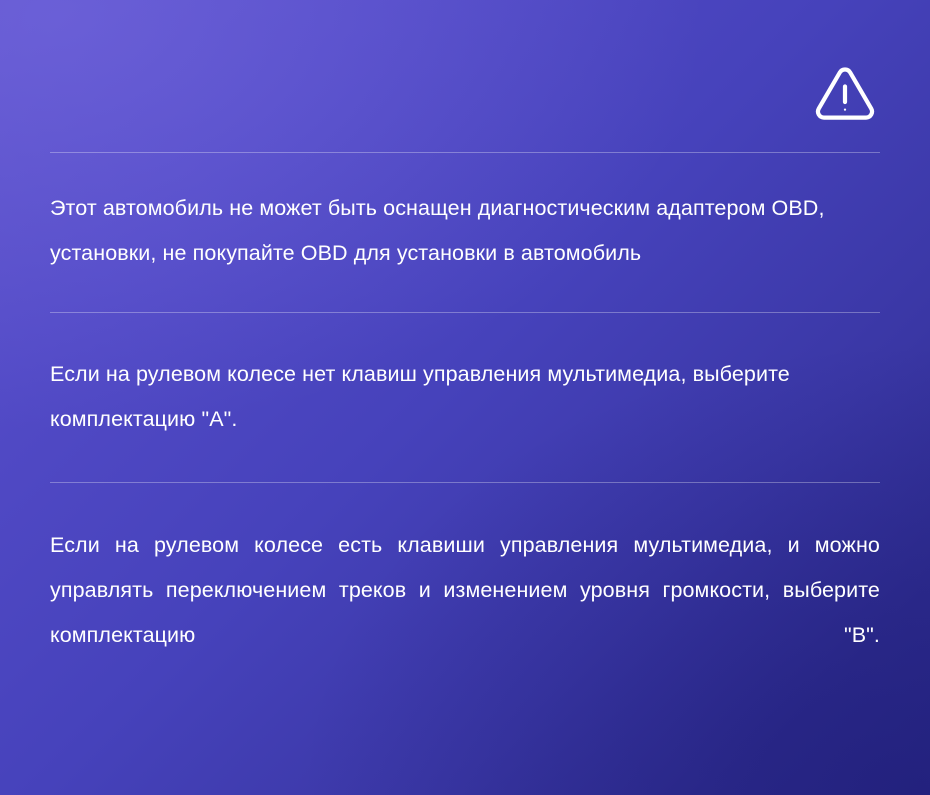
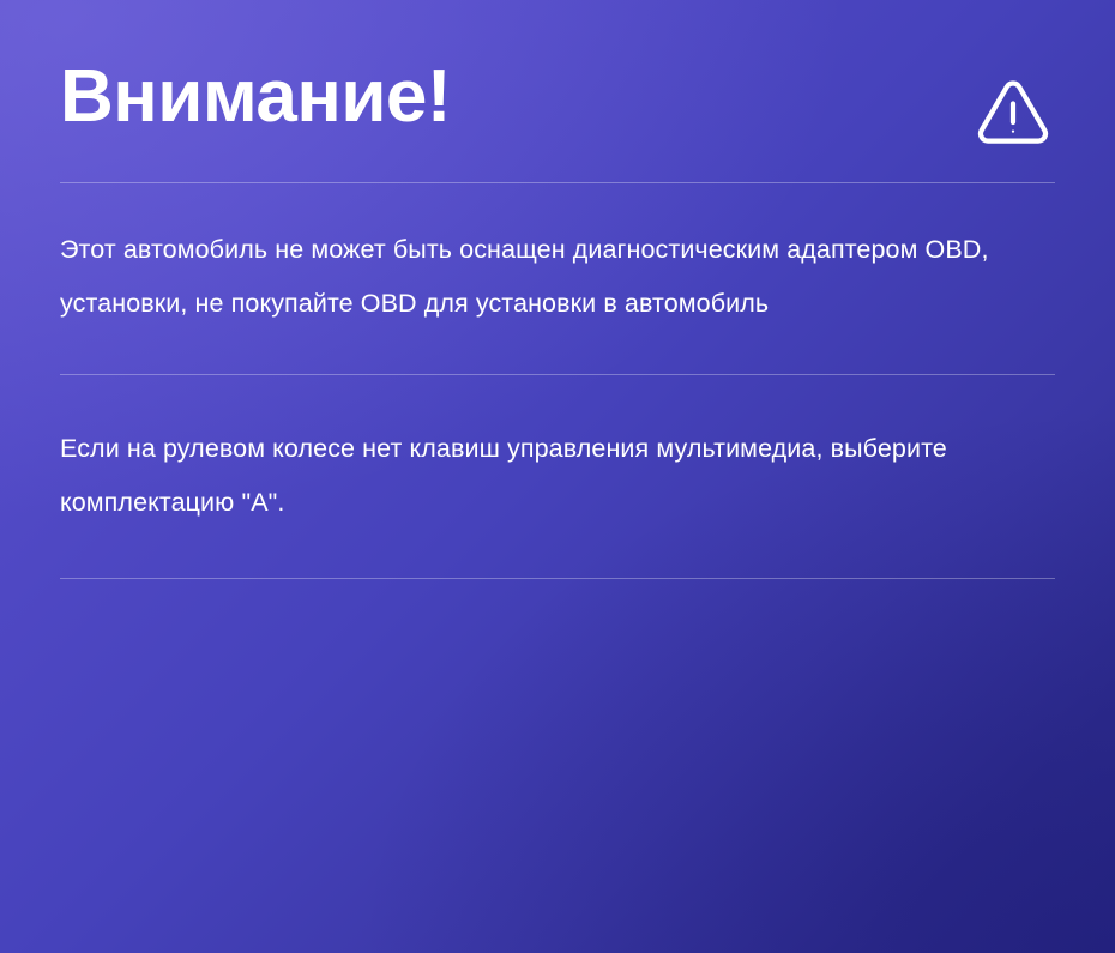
+ Внимание!
  Этот автомобиль не может быть оснащен диагностическим адаптером OBD, установки, не покупайте OBD для установки в автомобиль
  Если на рулевом колесе нет клавиш управления мультимедиа, выберите комплектацию "А".
- Если на рулевом колесе есть клавиши управления мультимедиа, и можно управлять переключением треков и изменением уровня громкости, выберите комплектацию "В".
